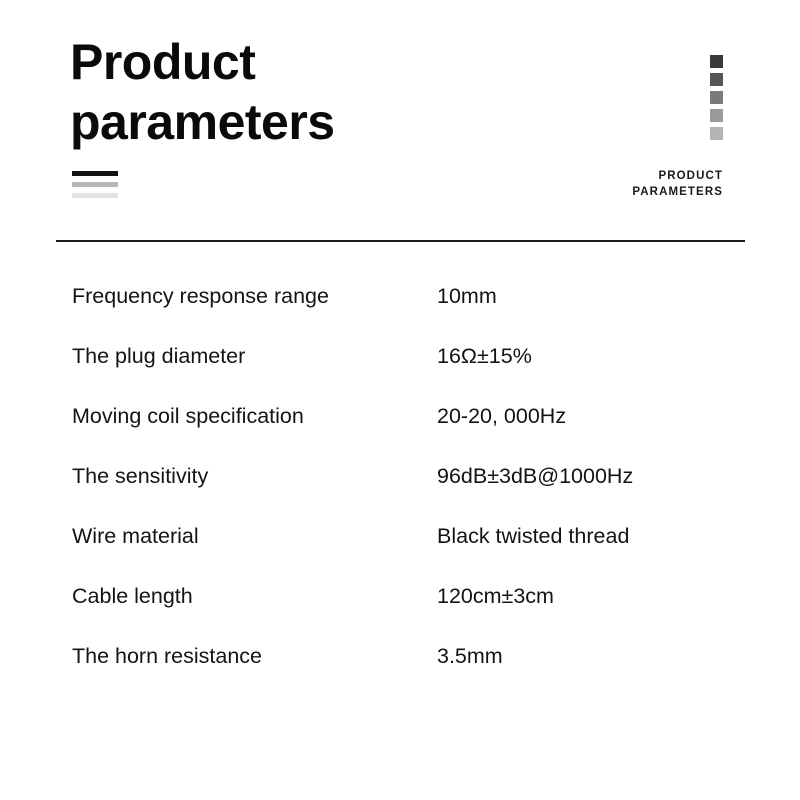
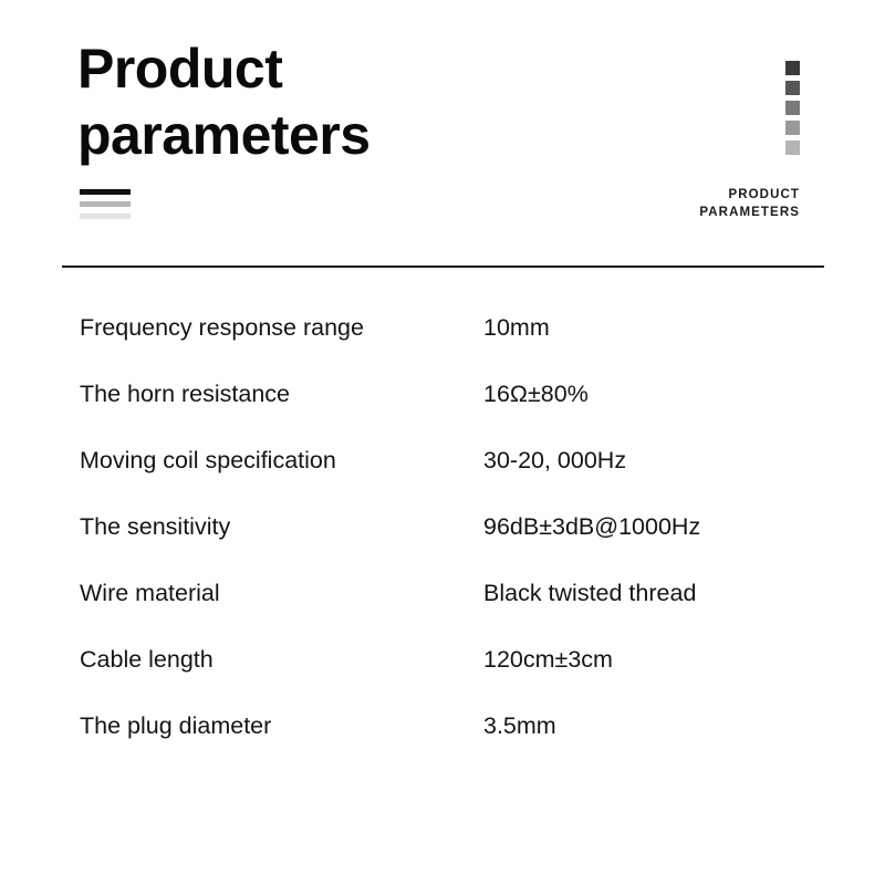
  Product
  parameters
  PRODUCT
  PARAMETERS
  Frequency response range
  10mm
- The plug diameter
+ The horn resistance
- 16Ω±15%
+ 16Ω±80%
  Moving coil specification
- 20-20, 000Hz
+ 30-20, 000Hz
  The sensitivity
  96dB±3dB@1000Hz
  Wire material
  Black twisted thread
  Cable length
  120cm±3cm
- The horn resistance
+ The plug diameter
  3.5mm
